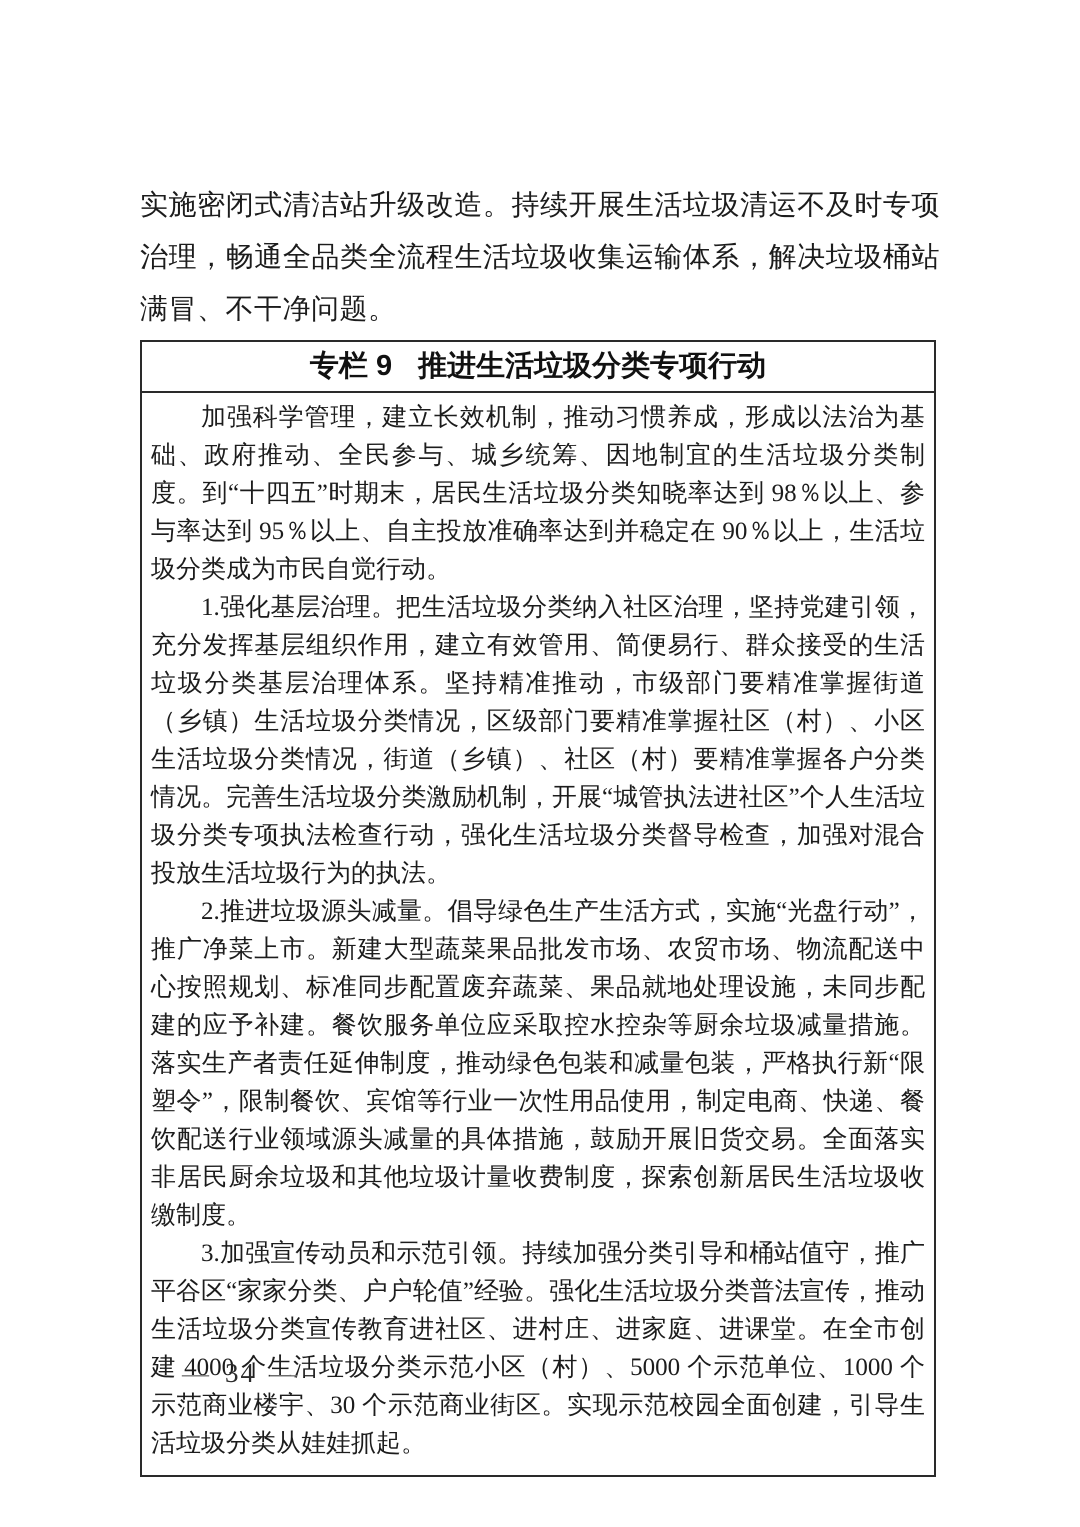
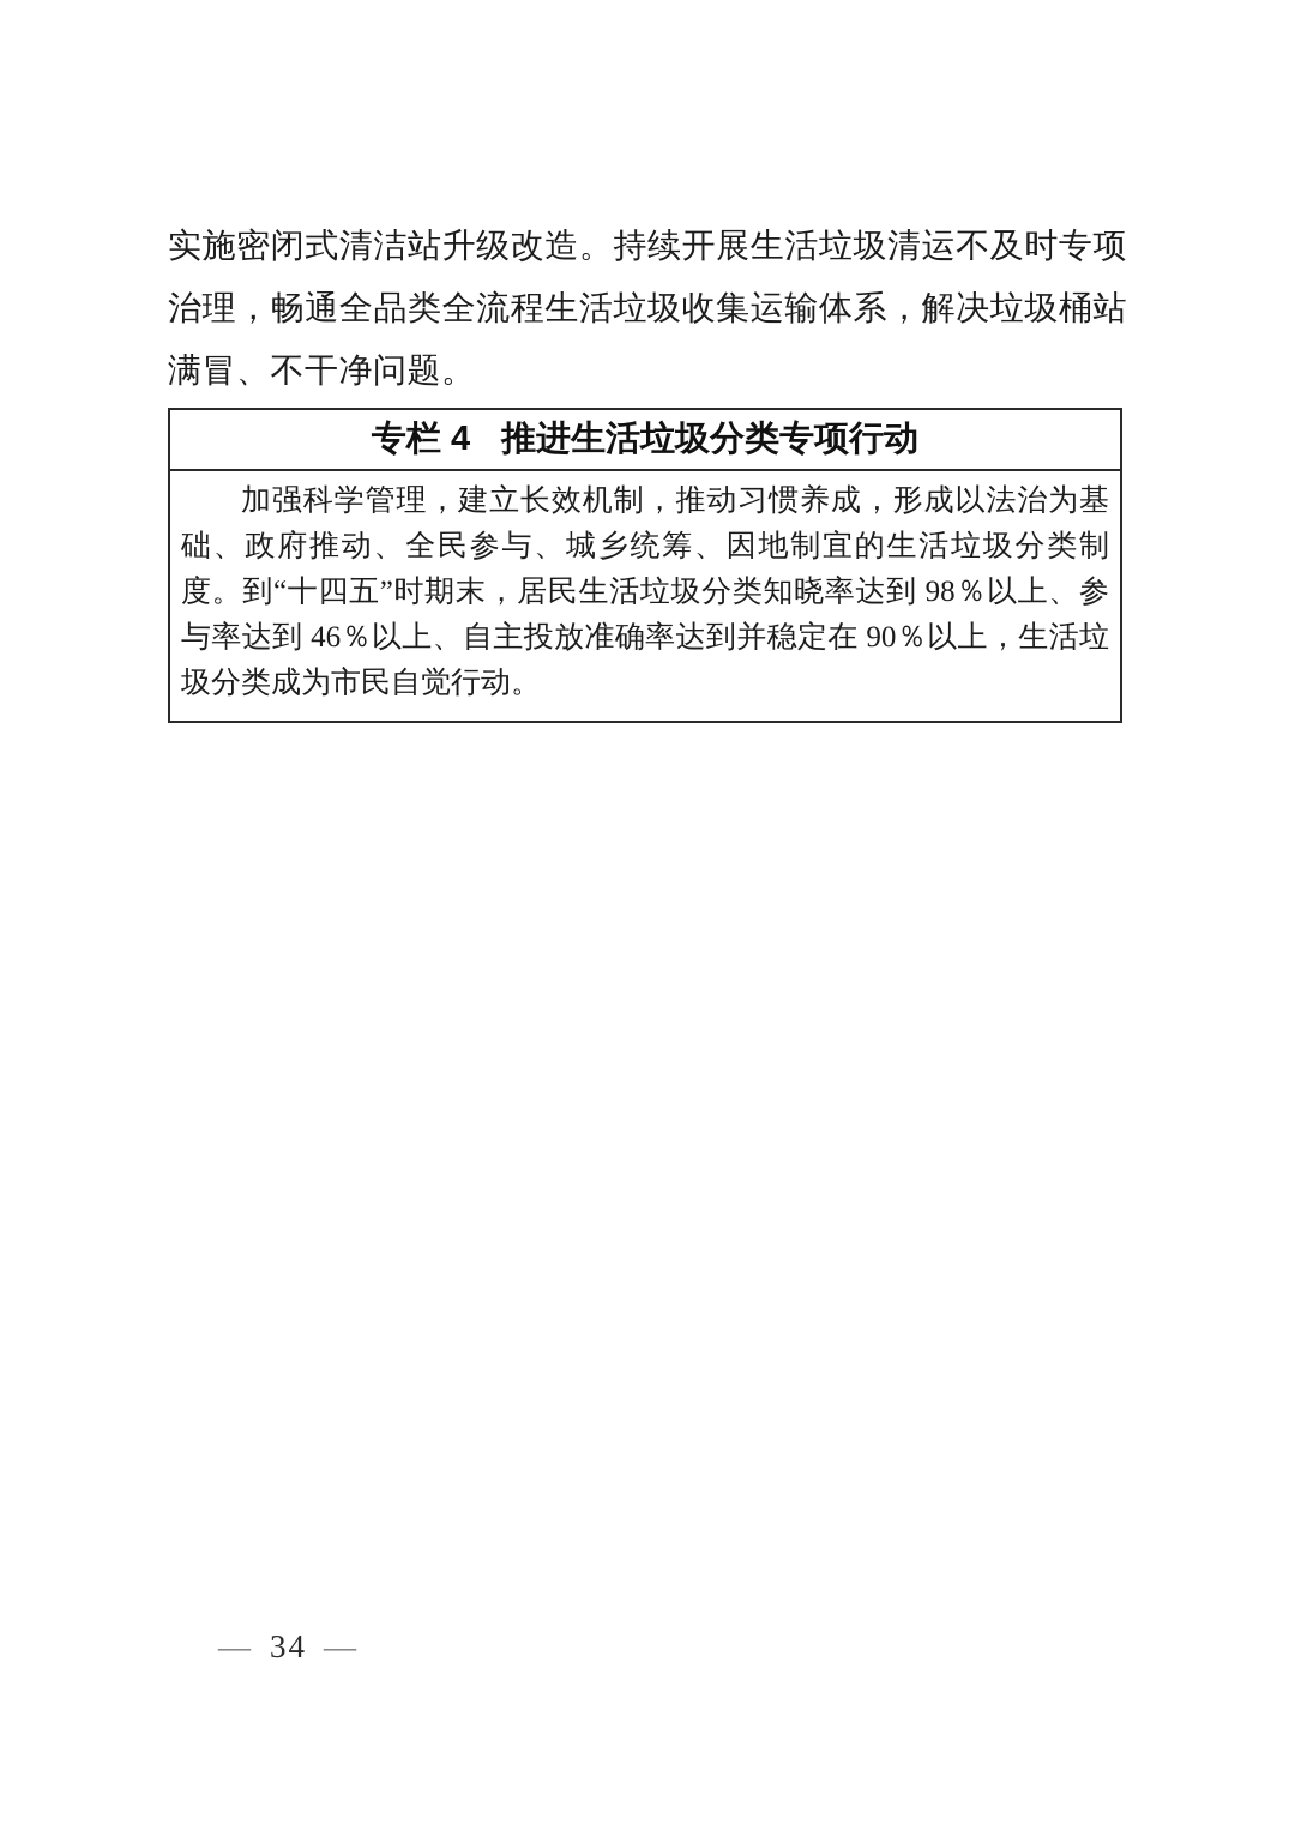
  实施密闭式清洁站升级改造。持续开展生活垃圾清运不及时专项治理，畅通全品类全流程生活垃圾收集运输体系，解决垃圾桶站满冒、不干净问题。
- 专栏 9 推进生活垃圾分类专项行动
+ 专栏 4 推进生活垃圾分类专项行动
- 加强科学管理，建立长效机制，推动习惯养成，形成以法治为基础、政府推动、全民参与、城乡统筹、因地制宜的生活垃圾分类制度。到“十四五”时期末，居民生活垃圾分类知晓率达到 98％以上、参与率达到 95％以上、自主投放准确率达到并稳定在 90％以上，生活垃圾分类成为市民自觉行动。
+ 加强科学管理，建立长效机制，推动习惯养成，形成以法治为基础、政府推动、全民参与、城乡统筹、因地制宜的生活垃圾分类制度。到“十四五”时期末，居民生活垃圾分类知晓率达到 98％以上、参与率达到 46％以上、自主投放准确率达到并稳定在 90％以上，生活垃圾分类成为市民自觉行动。
- 1.强化基层治理。把生活垃圾分类纳入社区治理，坚持党建引领，充分发挥基层组织作用，建立有效管用、简便易行、群众接受的生活垃圾分类基层治理体系。坚持精准推动，市级部门要精准掌握街道（乡镇）生活垃圾分类情况，区级部门要精准掌握社区（村）、小区生活垃圾分类情况，街道（乡镇）、社区（村）要精准掌握各户分类情况。完善生活垃圾分类激励机制，开展“城管执法进社区”个人生活垃圾分类专项执法检查行动，强化生活垃圾分类督导检查，加强对混合投放生活垃圾行为的执法。
- 2.推进垃圾源头减量。倡导绿色生产生活方式，实施“光盘行动”，推广净菜上市。新建大型蔬菜果品批发市场、农贸市场、物流配送中心按照规划、标准同步配置废弃蔬菜、果品就地处理设施，未同步配建的应予补建。餐饮服务单位应采取控水控杂等厨余垃圾减量措施。落实生产者责任延伸制度，推动绿色包装和减量包装，严格执行新“限塑令”，限制餐饮、宾馆等行业一次性用品使用，制定电商、快递、餐饮配送行业领域源头减量的具体措施，鼓励开展旧货交易。全面落实非居民厨余垃圾和其他垃圾计量收费制度，探索创新居民生活垃圾收缴制度。
- 3.加强宣传动员和示范引领。持续加强分类引导和桶站值守，推广平谷区“家家分类、户户轮值”经验。强化生活垃圾分类普法宣传，推动生活垃圾分类宣传教育进社区、进村庄、进家庭、进课堂。在全市创建 4000 个生活垃圾分类示范小区（村）、5000 个示范单位、1000 个示范商业楼宇、30 个示范商业街区。实现示范校园全面创建，引导生活垃圾分类从娃娃抓起。
  — 34 —
